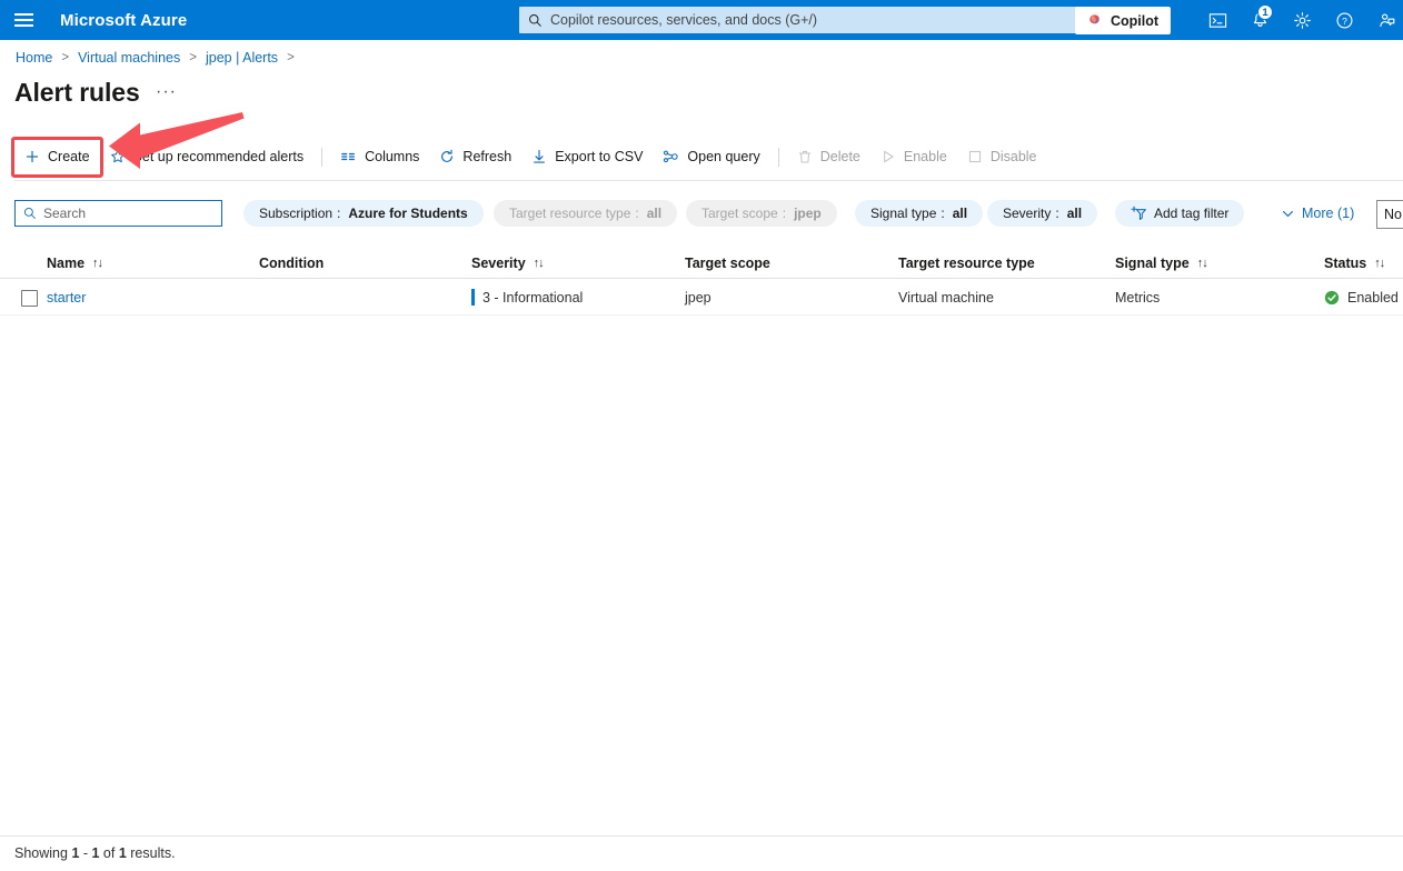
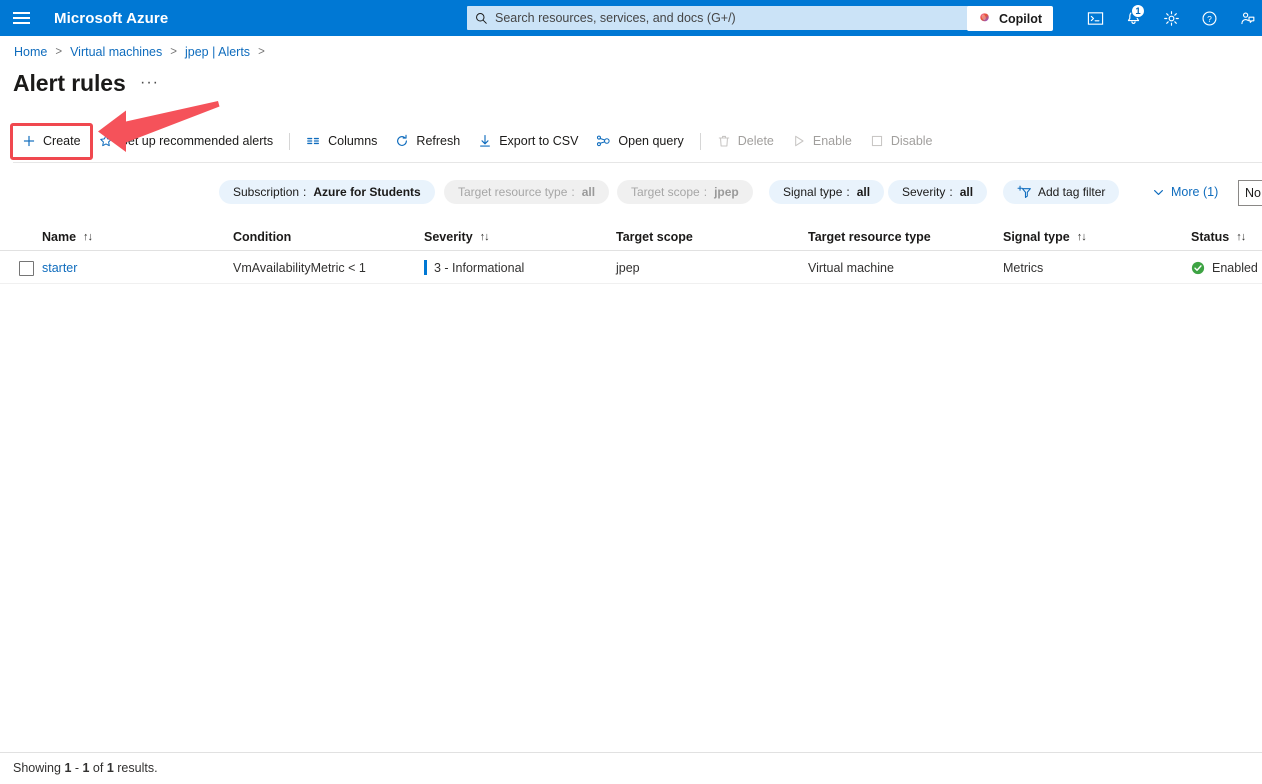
  Microsoft Azure
- Copilot resources, services, and docs (G+/)
+ Search resources, services, and docs (G+/)
  Copilot
  1
  ?
  Home
  >
  Virtual machines
  >
  jpep | Alerts
  >
  Alert rules
  ···
  Create
  et up recommended alerts
  Columns
  Refresh
  Export to CSV
  Open query
  Delete
  Enable
  Disable
- Search
  Subscription
  :
  Azure for Students
  Target resource type
  :
  all
  Target scope
  :
  jpep
  Signal type
  :
  all
  Severity
  :
  all
  Add tag filter
  More (1)
  No
  Name
  ↑↓
  Condition
  Severity
  ↑↓
  Target scope
  Target resource type
  Signal type
  ↑↓
  Status
  ↑↓
  starter
+ VmAvailabilityMetric < 1
  3 - Informational
  jpep
  Virtual machine
  Metrics
  Enabled
  Showing 1 - 1 of 1 results.
